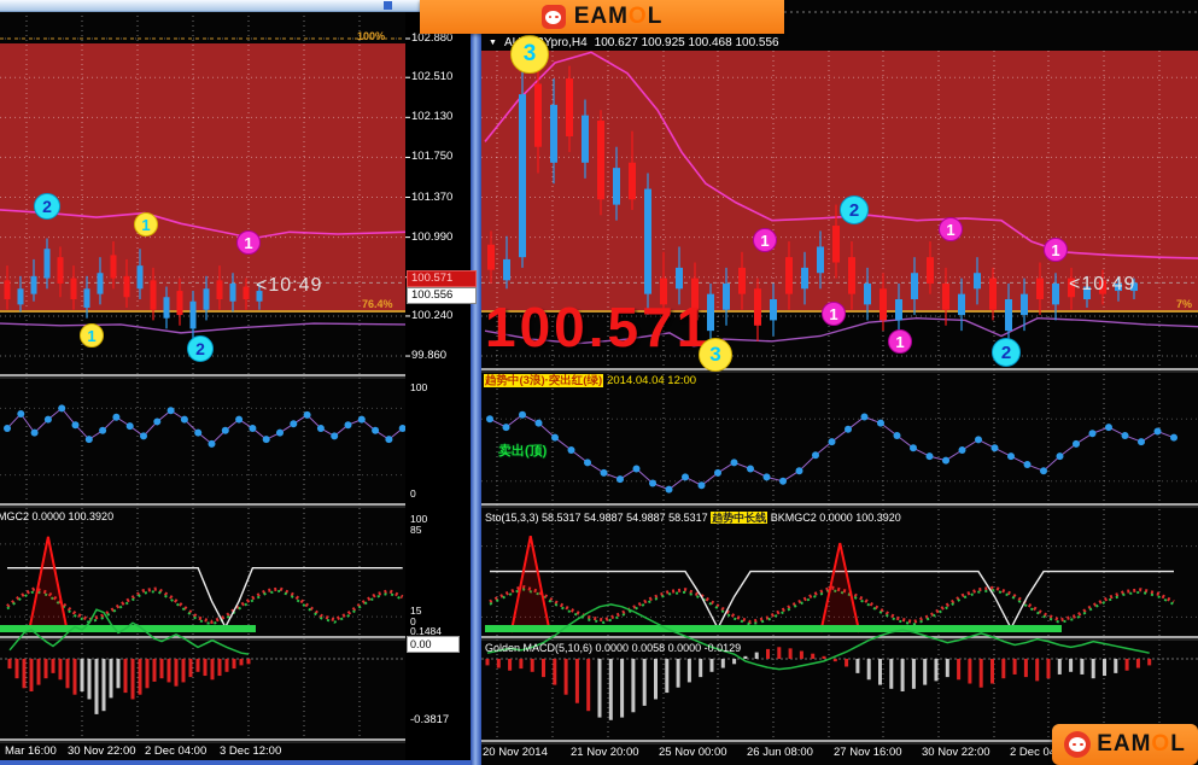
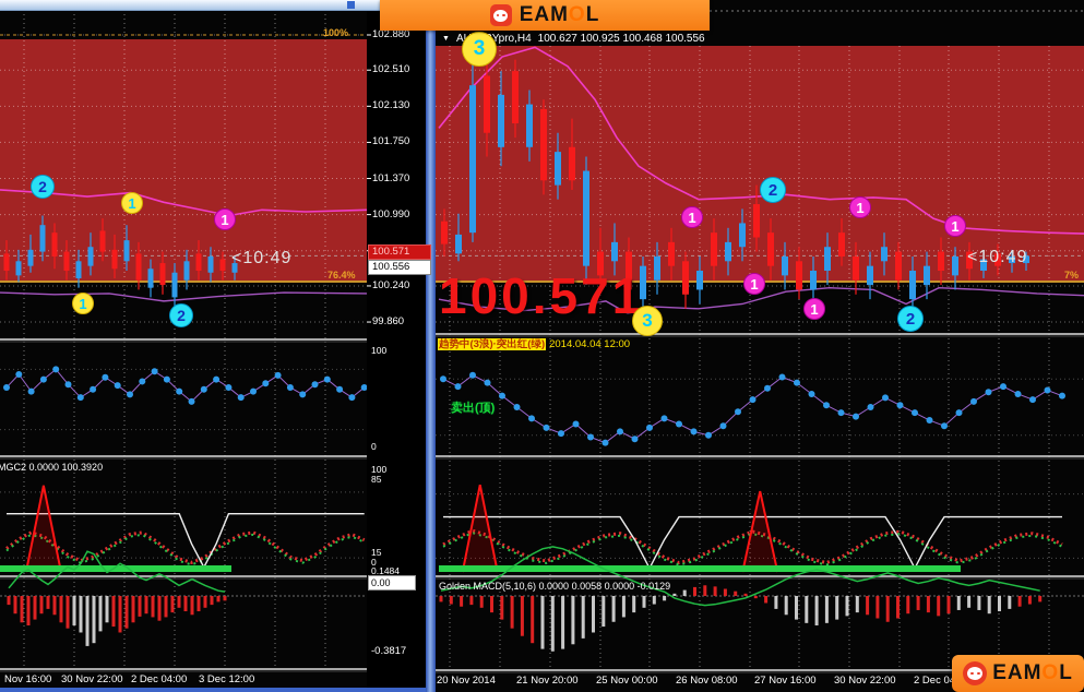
  EAMOL
  100.627 100.925 100.468 100.556
  100%
  76.4%
  7%
  <10:49
  <10:49
  100.571
  100.571
  100.556
  0.00
  -0.3817
  趋势中(3浪)·突出红(绿) 2014.04.04 12:00
  卖出(顶)
  MGC2 0.0000 100.3920
- Sto(15,3,3) 58.5317 54.9887 54.9887 58.5317 趋势中长线 BKMGC2 0.0000 100.3920
  Golden MACD(5,10,6) 0.0000 0.0058 0.0000 -0.0129
  EAMOL
  102.880
  102.510
  102.130
  101.750
  101.370
  100.990
  100.240
  99.860
  100
  0
  100
  85
  15
  0
  0.1484
- Mar 16:00
+ Nov 16:00
  30 Nov 22:00
  2 Dec 04:00
  3 Dec 12:00
  20 Nov 2014
  21 Nov 20:00
  25 Nov 00:00
- 26 Jun 08:00
+ 26 Nov 08:00
  27 Nov 16:00
  30 Nov 22:00
  2
  1
  1
  1
  2
  3
  3
  1
  2
  1
  1
  1
  1
  2
